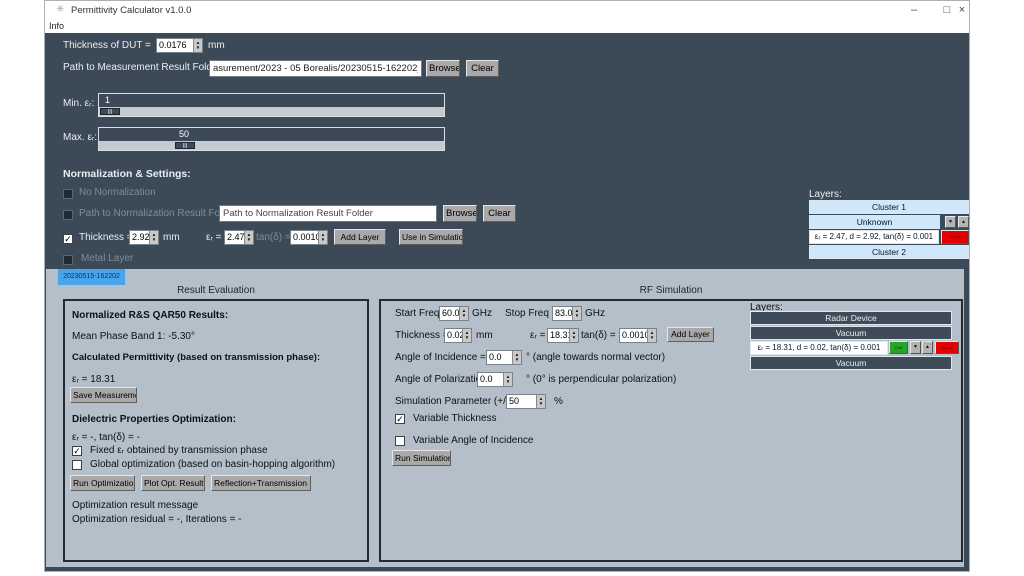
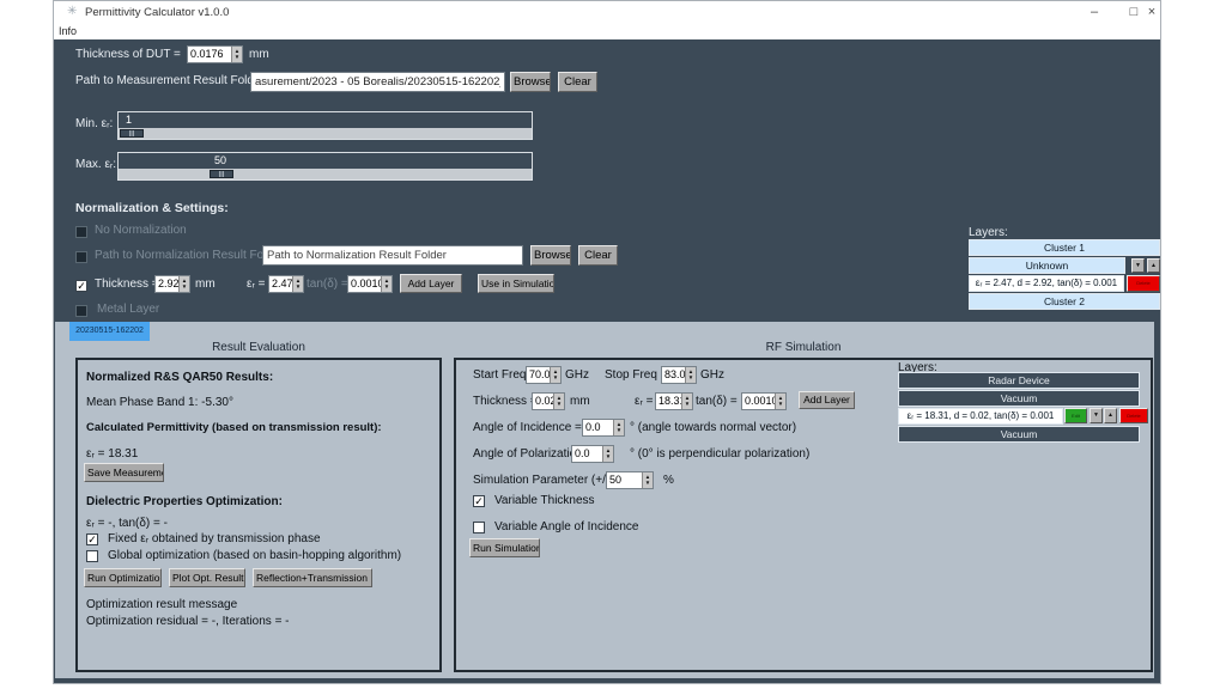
  ✳
  Permittivity Calculator v1.0.0
  –
  □
  ×
  Info
  Thickness of DUT =
  0.0176
  mm
  Path to Measurement Result Fol
  asurement/2023 - 05 Borealis/20230515-162202
  Browse
  Clear
  Min. εᵣ:
  1
  Max. εᵣ:
  50
  Normalization & Settings:
  No Normalization
  Path to Normalization Result Fo
  Path to Normalization Result Folder
  Browse
  Clear
  Thickness
  2.92
  mm
  εᵣ =
  2.47
  tan(δ) =
  0.001
  Add Layer
  Use in Simulatio
  Metal Layer
  Layers:
  Cluster 1
  Unknown
  εᵣ = 2.47, d = 2.92, tan(δ) = 0.001
  Cluster 2
  Result Evaluation
  RF Simulation
  Normalized R&S QAR50 Results:
  Mean Phase Band 1: -5.30°
- Calculated Permittivity (based on transmission phase):
+ Calculated Permittivity (based on transmission result):
  εᵣ = 18.31
  Save Measurem
  Dielectric Properties Optimization:
  εᵣ = -, tan(δ) = -
  Fixed εᵣ obtained by transmission phase
  Global optimization (based on basin-hopping algorithm)
  Run Optimizatio
  Plot Opt. Result
  Reflection+Transmission
  Optimization result message
  Optimization residual = -, Iterations = -
  Start Freq
- 60.0
+ 70.0
  GHz
  Stop Freq
  83.0
  GHz
  Thickness
  0.0
  mm
  εᵣ =
  18.3
  tan(δ) =
  0.001
  Add Layer
  Angle of Incidence =
  0.0
  ° (angle towards normal vector)
  Angle of Polarizati
  0.0
  ° (0° is perpendicular polarization)
  Simulation Parameter (+/
  50
  %
  Variable Thickness
  Variable Angle of Incidence
  Run Simulation
  Layers:
  Radar Device
  Vacuum
  εᵣ = 18.31, d = 0.02, tan(δ) = 0.001
  Vacuum
